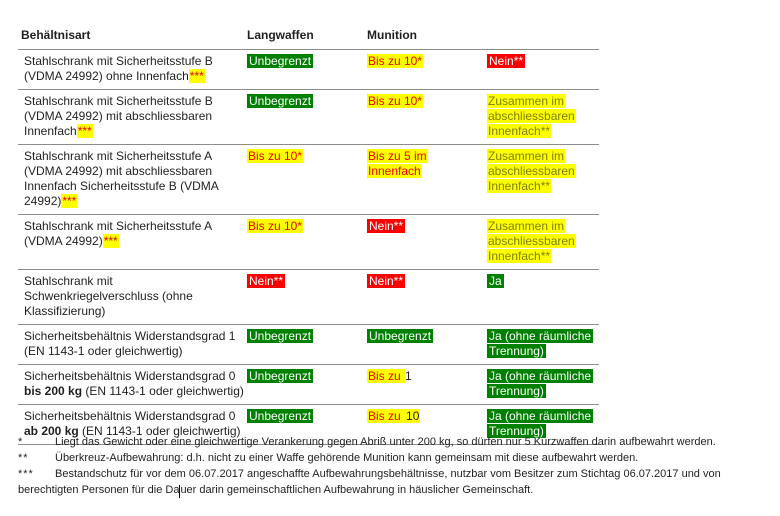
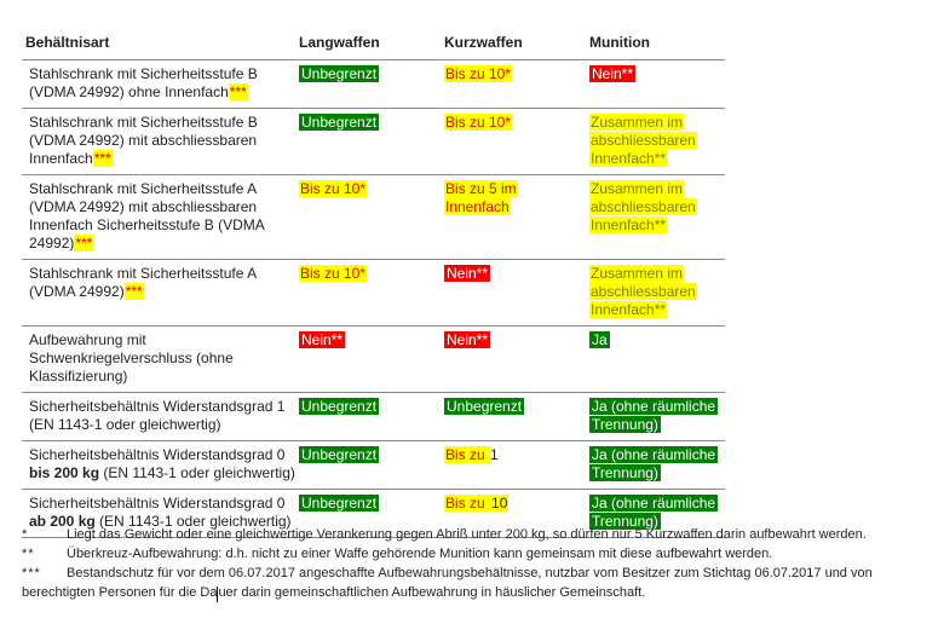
  Behältnisart
  Langwaffen
+ Kurzwaffen
  Munition
  Stahlschrank mit Sicherheitsstufe B (VDMA 24992) ohne Innenfach***
  Unbegrenzt
  Bis zu 10*
  Nein**
  Stahlschrank mit Sicherheitsstufe B (VDMA 24992) mit abschliessbaren Innenfach***
  Unbegrenzt
  Bis zu 10*
  Zusammen im abschliessbaren Innenfach**
  Stahlschrank mit Sicherheitsstufe A (VDMA 24992) mit abschliessbaren Innenfach Sicherheitsstufe B (VDMA 24992)***
  Bis zu 10*
  Bis zu 5 im Innenfach
  Zusammen im abschliessbaren Innenfach**
  Stahlschrank mit Sicherheitsstufe A (VDMA 24992)***
  Bis zu 10*
  Nein**
  Zusammen im abschliessbaren Innenfach**
- Stahlschrank mit Schwenkriegelverschluss (ohne Klassifizierung)
+ Aufbewahrung mit Schwenkriegelverschluss (ohne Klassifizierung)
  Nein**
  Nein**
  Ja
  Sicherheitsbehältnis Widerstandsgrad 1 (EN 1143-1 oder gleichwertig)
  Unbegrenzt
  Unbegrenzt
  Ja (ohne räumliche Trennung)
  Sicherheitsbehältnis Widerstandsgrad 0 bis 200 kg (EN 1143-1 oder gleichwertig)
  Unbegrenzt
  Bis zu 1
  Ja (ohne räumliche Trennung)
  Sicherheitsbehältnis Widerstandsgrad 0 ab 200 kg (EN 1143-1 oder gleichwertig)
  Unbegrenzt
  Bis zu 10
  Ja (ohne räumliche Trennung)
  * Liegt das Gewicht oder eine gleichwertige Verankerung gegen Abriß unter 200 kg, so dürfen nur 5 Kurzwaffen darin aufbewahrt werden.
  ** Überkreuz-Aufbewahrung: d.h. nicht zu einer Waffe gehörende Munition kann gemeinsam mit diese aufbewahrt werden.
  *** Bestandschutz für vor dem 06.07.2017 angeschaffte Aufbewahrungsbehältnisse, nutzbar vom Besitzer zum Stichtag 06.07.2017 und von
  berechtigten Personen für die Dauer darin gemeinschaftlichen Aufbewahrung in häuslicher Gemeinschaft.
